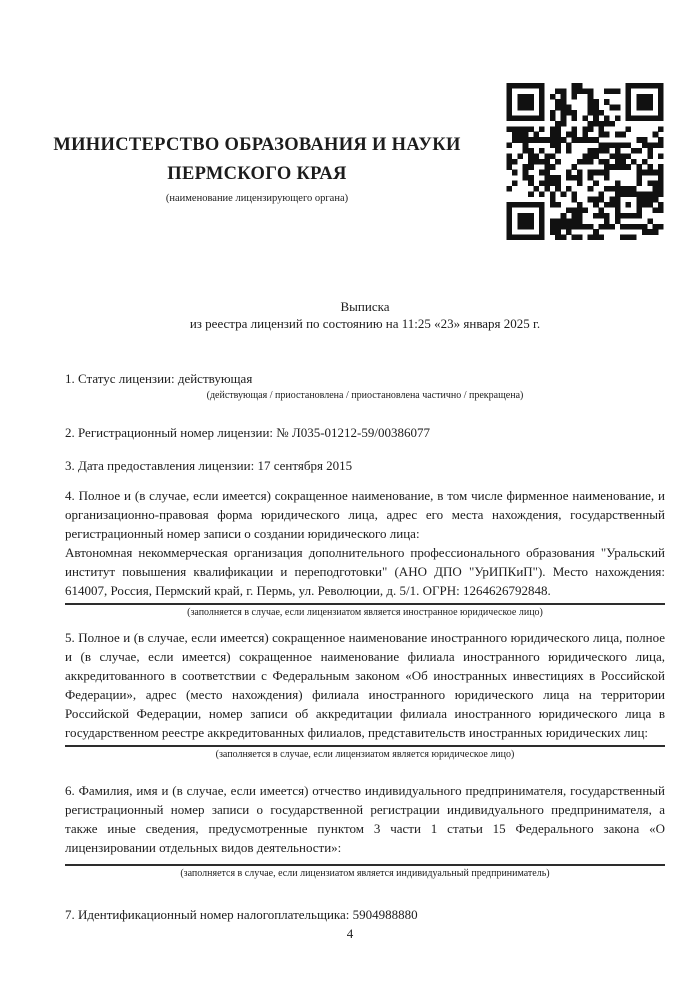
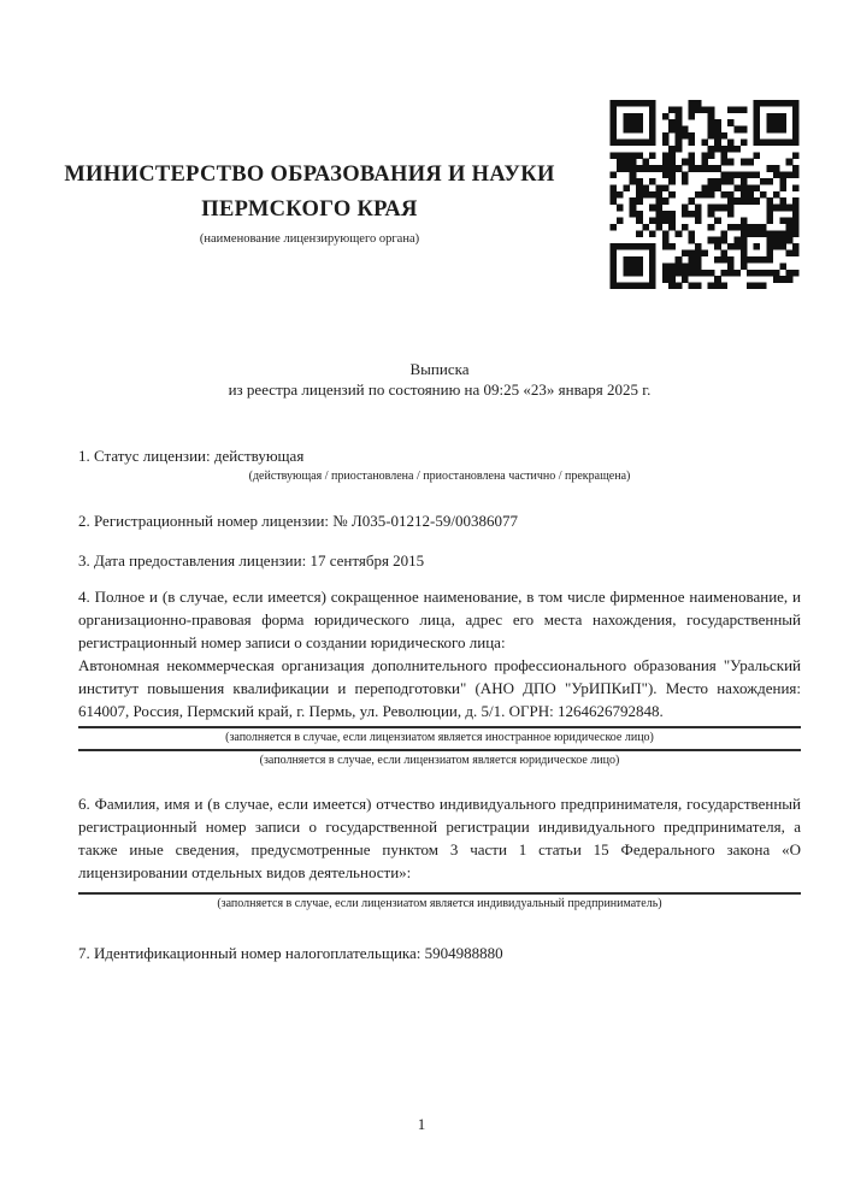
  МИНИСТЕРСТВО ОБРАЗОВАНИЯ И НАУКИ
  ПЕРМСКОГО КРАЯ
  (наименование лицензирующего органа)
  Выписка
- из реестра лицензий по состоянию на 11:25 «23» января 2025 г.
+ из реестра лицензий по состоянию на 09:25 «23» января 2025 г.
  1. Статус лицензии: действующая
  (действующая / приостановлена / приостановлена частично / прекращена)
  2. Регистрационный номер лицензии: № Л035-01212-59/00386077
  3. Дата предоставления лицензии: 17 сентября 2015
  4. Полное и (в случае, если имеется) сокращенное наименование, в том числе фирменное наименование, и организационно-правовая форма юридического лица, адрес его места нахождения, государственный регистрационный номер записи о создании юридического лица:
  Автономная некоммерческая организация дополнительного профессионального образования "Уральский институт повышения квалификации и переподготовки" (АНО ДПО "УрИПКиП"). Место нахождения: 614007, Россия, Пермский край, г. Пермь, ул. Революции, д. 5/1. ОГРН: 1264626792848.
  (заполняется в случае, если лицензиатом является иностранное юридическое лицо)
- 5. Полное и (в случае, если имеется) сокращенное наименование иностранного юридического лица, полное и (в случае, если имеется) сокращенное наименование филиала иностранного юридического лица, аккредитованного в соответствии с Федеральным законом «Об иностранных инвестициях в Российской Федерации», адрес (место нахождения) филиала иностранного юридического лица на территории Российской Федерации, номер записи об аккредитации филиала иностранного юридического лица в государственном реестре аккредитованных филиалов, представительств иностранных юридических лиц:
  (заполняется в случае, если лицензиатом является юридическое лицо)
  6. Фамилия, имя и (в случае, если имеется) отчество индивидуального предпринимателя, государственный регистрационный номер записи о государственной регистрации индивидуального предпринимателя, а также иные сведения, предусмотренные пунктом 3 части 1 статьи 15 Федерального закона «О лицензировании отдельных видов деятельности»:
  (заполняется в случае, если лицензиатом является индивидуальный предприниматель)
  7. Идентификационный номер налогоплательщика: 5904988880
- 4
+ 1
